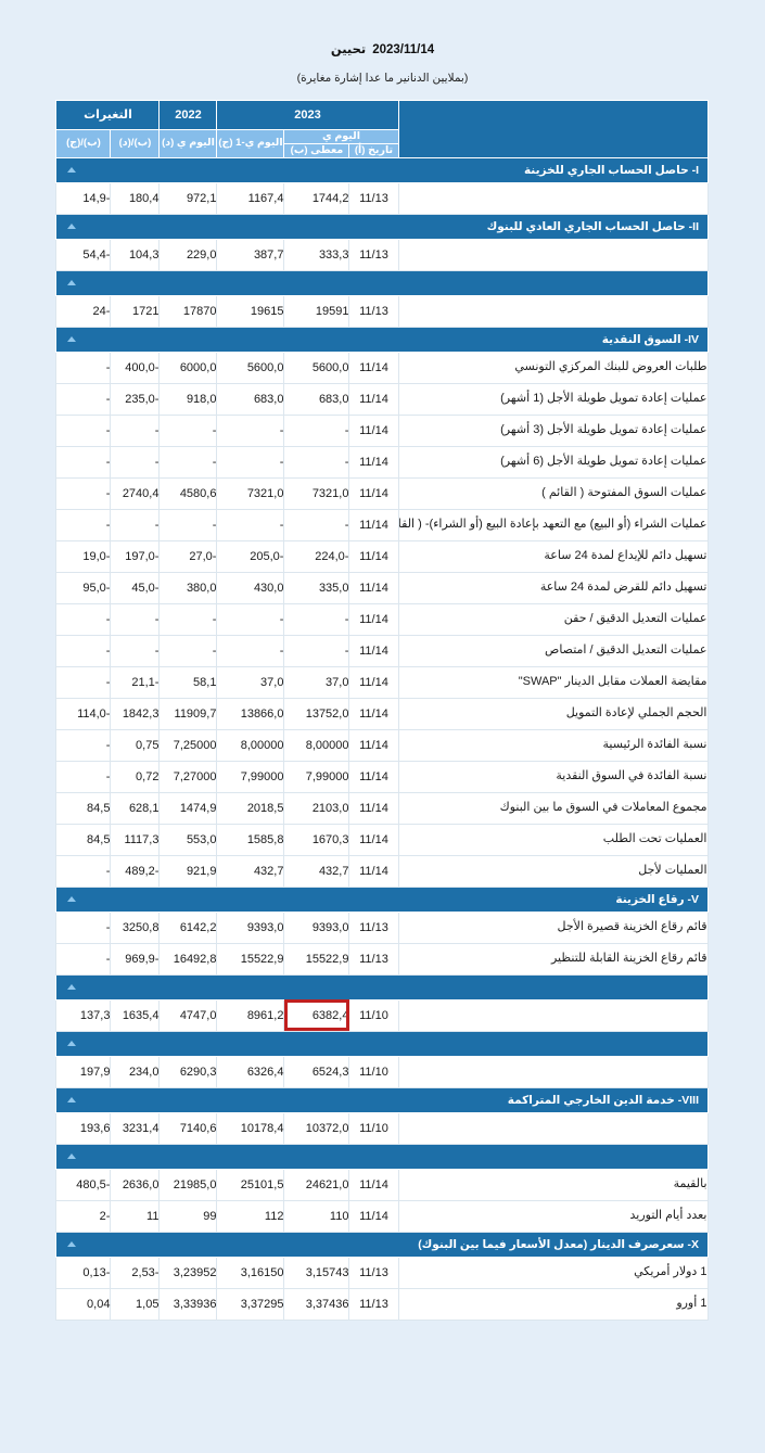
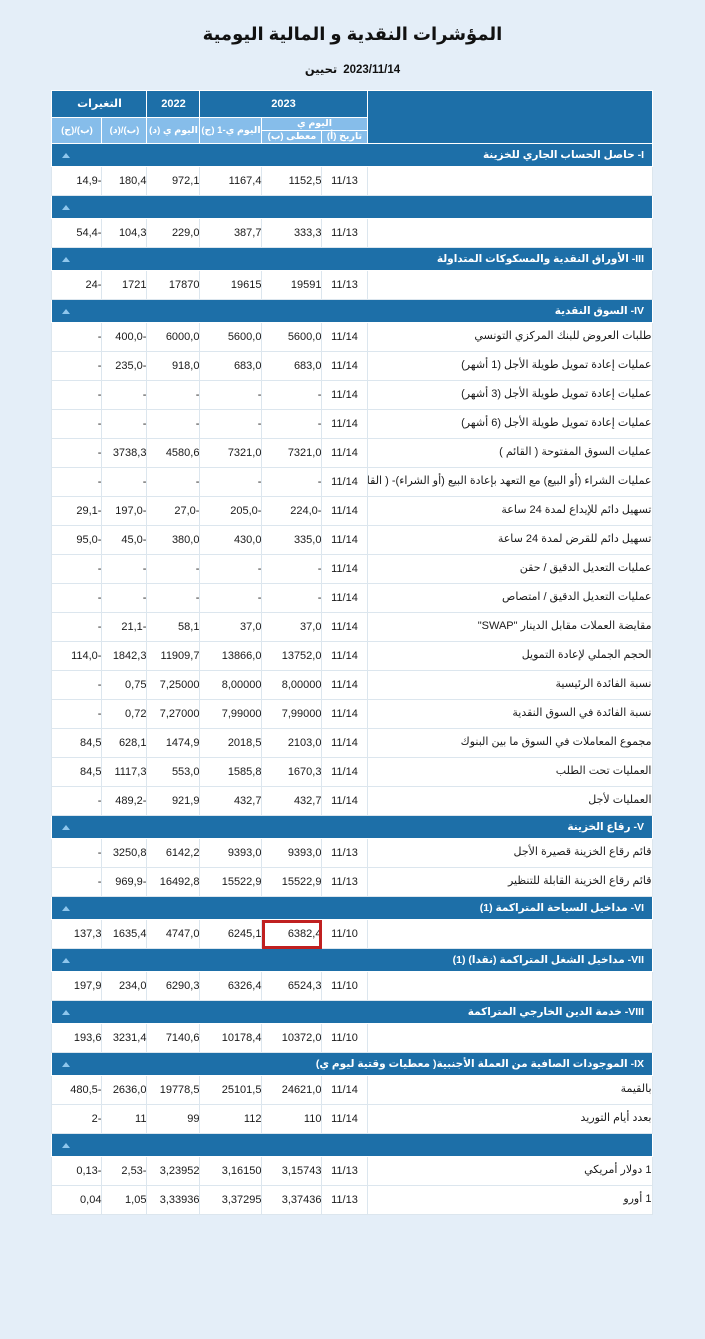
+ المؤشرات النقدية و المالية اليومية
  2023/11/14تحيين
- (بملايين الدنانير ما عدا إشارة مغايرة)
  التغيرات	2022	2023
  (ج)/(ب)	(د)/(ب)	اليوم ي (د)	اليوم ي-1 (ج)	اليوم ي
  معطى (ب)	تاريخ (أ)
  I- حاصل الحساب الجاري للخزينة
- 14,9-	180,4	972,1	1167,4	1744,2	11/13
+ 14,9-	180,4	972,1	1167,4	1152,5	11/13
- II- حاصل الحساب الجاري العادي للبنوك
  54,4-	104,3	229,0	387,7	333,3	11/13
+ III- الأوراق النقدية والمسكوكات المتداولة
  24-	1721	17870	19615	19591	11/13
  IV- السوق النقدية
  -	400,0-	6000,0	5600,0	5600,0	11/14	طلبات العروض للبنك المركزي التونسي
  -	235,0-	918,0	683,0	683,0	11/14	عمليات إعادة تمويل طويلة الأجل (1 أشهر)
  -	-	-	-	-	11/14	عمليات إعادة تمويل طويلة الأجل (3 أشهر)
  -	-	-	-	-	11/14	عمليات إعادة تمويل طويلة الأجل (6 أشهر)
- -	2740,4	4580,6	7321,0	7321,0	11/14	عمليات السوق المفتوحة ( القائم )
+ -	3738,3	4580,6	7321,0	7321,0	11/14	عمليات السوق المفتوحة ( القائم )
  -	-	-	-	-	11/14	عمليات الشراء (أو البيع) مع التعهد بإعادة البيع (أو الشراء)- ( القا
- 19,0-	197,0-	27,0-	205,0-	224,0-	11/14	تسهيل دائم للإيداع لمدة 24 ساعة
+ 29,1-	197,0-	27,0-	205,0-	224,0-	11/14	تسهيل دائم للإيداع لمدة 24 ساعة
  95,0-	45,0-	380,0	430,0	335,0	11/14	تسهيل دائم للقرض لمدة 24 ساعة
  -	-	-	-	-	11/14	عمليات التعديل الدقيق / حقن
  -	-	-	-	-	11/14	عمليات التعديل الدقيق / امتصاص
  -	21,1-	58,1	37,0	37,0	11/14	مقايضة العملات مقابل الدينار "SWAP"
  114,0-	1842,3	11909,7	13866,0	13752,0	11/14	الحجم الجملي لإعادة التمويل
  -	0,75	7,25000	8,00000	8,00000	11/14	نسبة الفائدة الرئيسية
  -	0,72	7,27000	7,99000	7,99000	11/14	نسبة الفائدة في السوق النقدية
  84,5	628,1	1474,9	2018,5	2103,0	11/14	مجموع المعاملات في السوق ما بين البنوك
  84,5	1117,3	553,0	1585,8	1670,3	11/14	العمليات تحت الطلب
  -	489,2-	921,9	432,7	432,7	11/14	العمليات لأجل
  V- رقاع الخزينة
  -	3250,8	6142,2	9393,0	9393,0	11/13	قائم رقاع الخزينة قصيرة الأجل
  -	969,9-	16492,8	15522,9	15522,9	11/13	قائم رقاع الخزينة القابلة للتنظير
+ VI- مداخيل السياحة المتراكمة (1)
- 137,3	1635,4	4747,0	8961,2	6382,4	11/10
+ 137,3	1635,4	4747,0	6245,1	6382,4	11/10
+ VII- مداخيل الشغل المتراكمة (نقدا) (1)
  197,9	234,0	6290,3	6326,4	6524,3	11/10
  VIII- خدمة الدين الخارجي المتراكمة
  193,6	3231,4	7140,6	10178,4	10372,0	11/10
+ IX- الموجودات الصافية من العملة الأجنبية( معطيات وقتية ليوم ي)
- 480,5-	2636,0	21985,0	25101,5	24621,0	11/14	بالقيمة
+ 480,5-	2636,0	19778,5	25101,5	24621,0	11/14	بالقيمة
  2-	11	99	112	110	11/14	بعدد أيام التوريد
- X- سعرصرف الدينار (معدل الأسعار فيما بين البنوك)
  0,13-	2,53-	3,23952	3,16150	3,15743	11/13	1 دولار أمريكي
  0,04	1,05	3,33936	3,37295	3,37436	11/13	1 أورو
